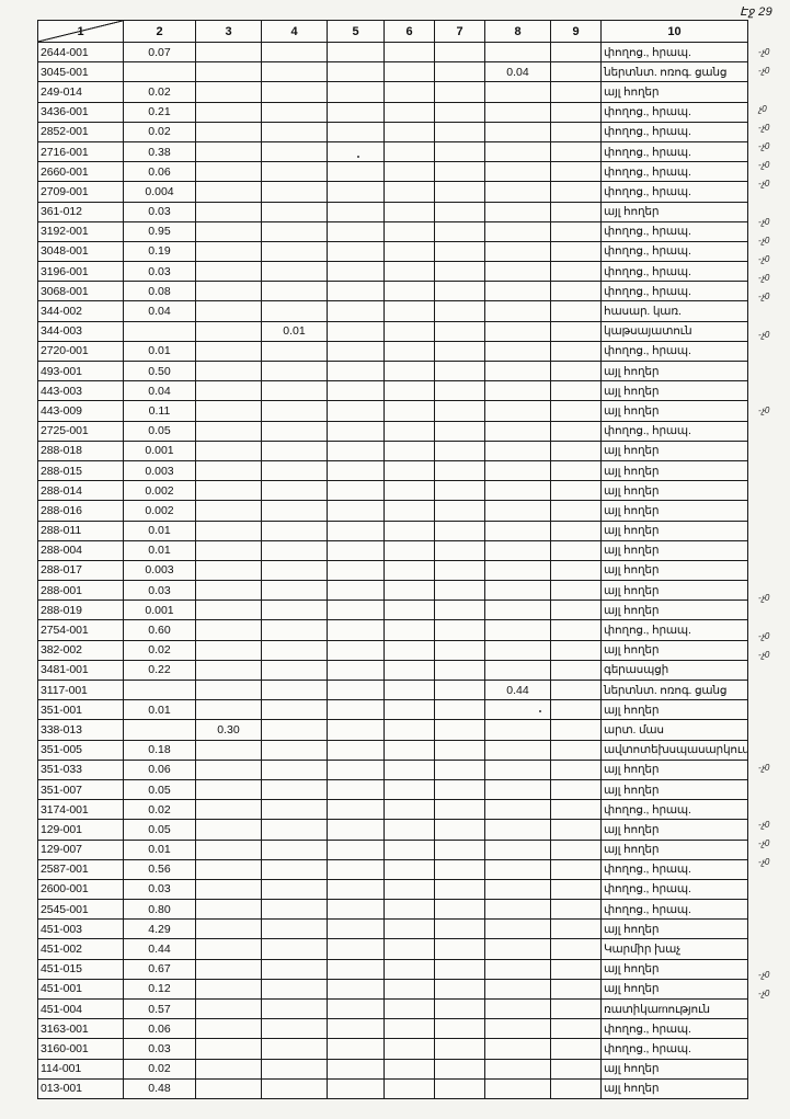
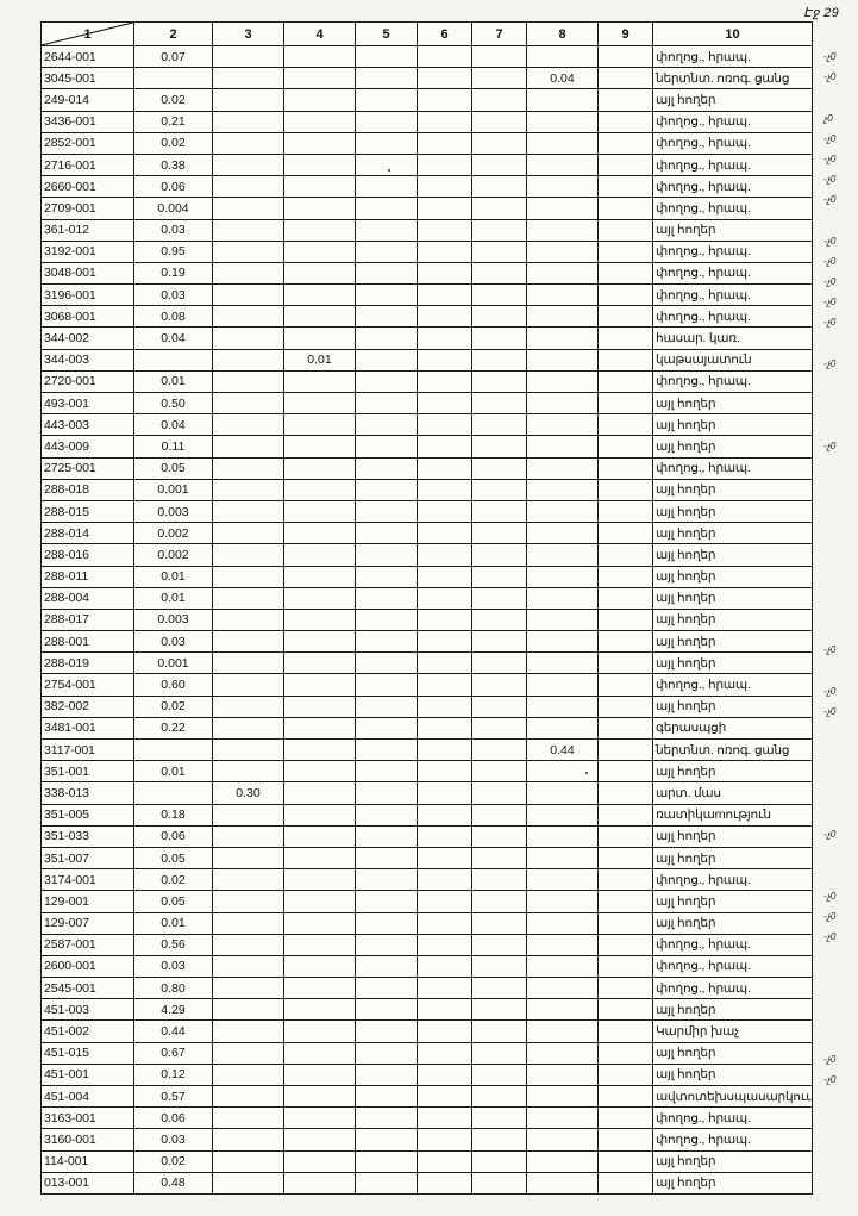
  Էջ 29
  1	2	3	4	5	6	7	8	9	10
  2644-001	0.07								փողոց., հրապ.
  3045-001							0.04		ներտնտ. ոռոգ. ցանց
  249-014	0.02								այլ հողեր
  3436-001	0.21								փողոց., հրապ.
  2852-001	0.02								փողոց., հրապ.
  2716-001	0.38								փողոց., հրապ.
  2660-001	0.06								փողոց., հրապ.
  2709-001	0.004								փողոց., հրապ.
  361-012	0.03								այլ հողեր
  3192-001	0.95								փողոց., հրապ.
  3048-001	0.19								փողոց., հրապ.
  3196-001	0.03								փողոց., հրապ.
  3068-001	0.08								փողոց., հրապ.
  344-002	0.04								հասար. կառ.
  344-003			0.01						կաթսայատուն
  2720-001	0.01								փողոց., հրապ.
  493-001	0.50								այլ հողեր
  443-003	0.04								այլ հողեր
  443-009	0.11								այլ հողեր
  2725-001	0.05								փողոց., հրապ.
  288-018	0.001								այլ հողեր
  288-015	0.003								այլ հողեր
  288-014	0.002								այլ հողեր
  288-016	0.002								այլ հողեր
  288-011	0.01								այլ հողեր
  288-004	0.01								այլ հողեր
  288-017	0.003								այլ հողեր
  288-001	0.03								այլ հողեր
  288-019	0.001								այլ հողեր
  2754-001	0.60								փողոց., հրապ.
  382-002	0.02								այլ հողեր
  3481-001	0.22								գերասպցի
  3117-001							0.44		ներտնտ. ոռոգ. ցանց
  351-001	0.01								այլ հողեր
  338-013		0.30							արտ. մաս
- 351-005	0.18								ավտոտեխսպասարկում
+ 351-005	0.18								ռատիկաrnություն
  351-033	0.06								այլ հողեր
  351-007	0.05								այլ հողեր
  3174-001	0.02								փողոց., հրապ.
  129-001	0.05								այլ հողեր
  129-007	0.01								այլ հողեր
  2587-001	0.56								փողոց., հրապ.
  2600-001	0.03								փողոց., հրապ.
  2545-001	0.80								փողոց., հրապ.
  451-003	4.29								այլ հողեր
  451-002	0.44								Կարմիր խաչ
  451-015	0.67								այլ հողեր
  451-001	0.12								այլ հողեր
- 451-004	0.57								ռատիկաrnություն
+ 451-004	0.57								ավտոտեխսպասարկում
  3163-001	0.06								փողոց., հրապ.
  3160-001	0.03								փողոց., հրապ.
  114-001	0.02								այլ հողեր
  013-001	0.48								այլ հողեր
  -չ0
  -չ0
  չ0
  -չ0
  -չ0
  -չ0
  -չ0
  -չ0
  -չ0
  -չ0
  -չ0
  -չ0
  -չ0
  -չ0
  -չ0
  -չ0
  -չ0
  -չ0
  -չ0
  -չ0
  -չ0
  -չ0
  -չ0
